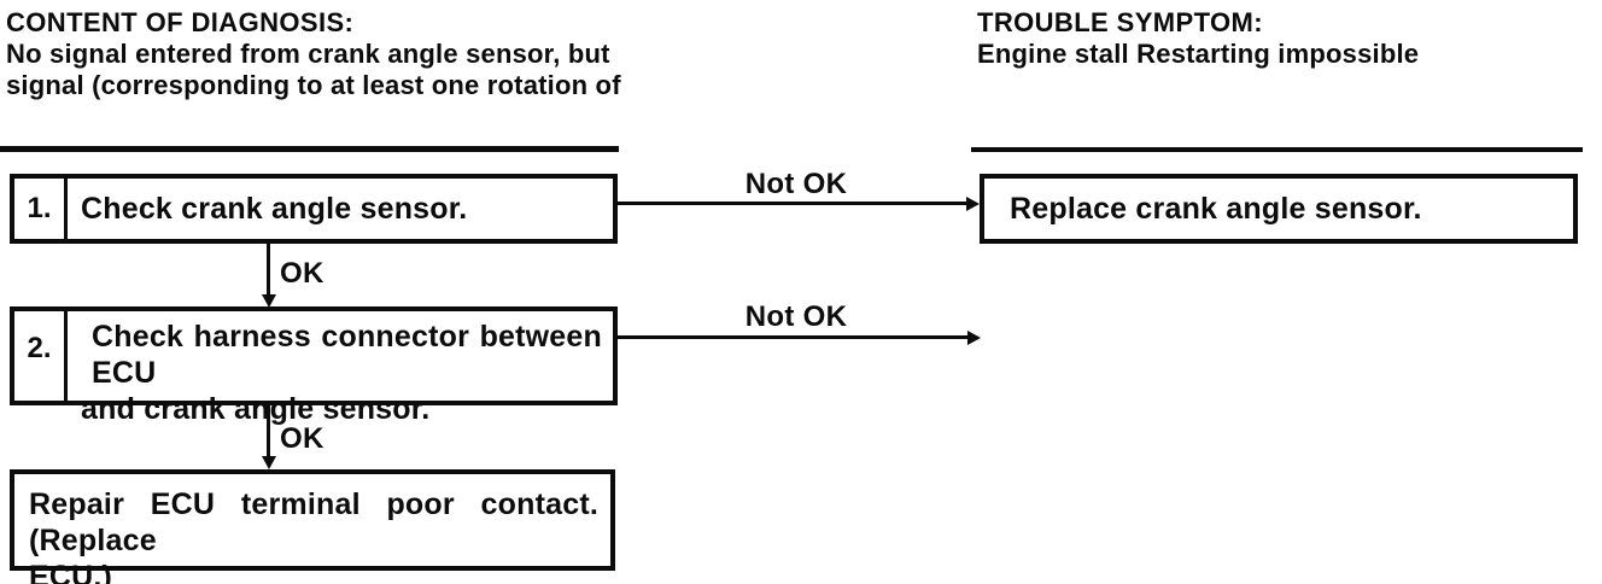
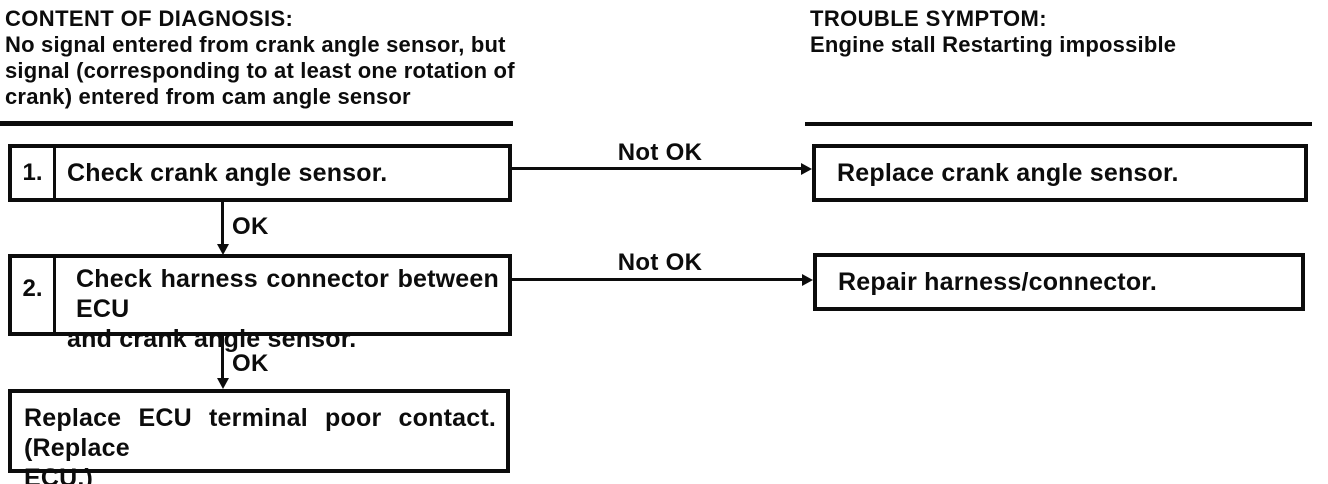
  CONTENT OF DIAGNOSIS:
  No signal entered from crank angle sensor, but
  signal (corresponding to at least one rotation of
+ crank) entered from cam angle sensor
  TROUBLE SYMPTOM:
  Engine stall Restarting impossible
  1.
  Check crank angle sensor.
  Not OK
  Replace crank angle sensor.
  OK
  2.
  Check harness connector between ECU
  and crank angle sensor.
  Not OK
+ Repair harness/connector.
  OK
- Repair ECU terminal poor contact.(Replace
+ Replace ECU terminal poor contact.(Replace
  ECU.)
